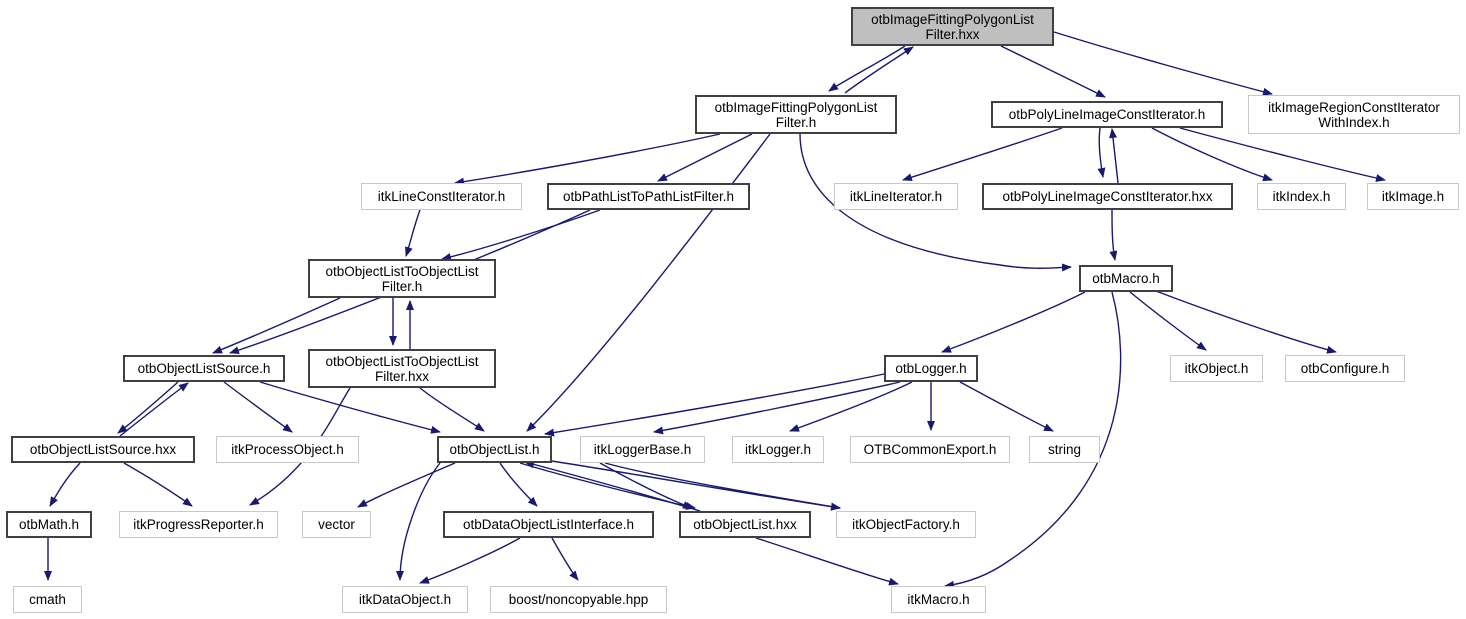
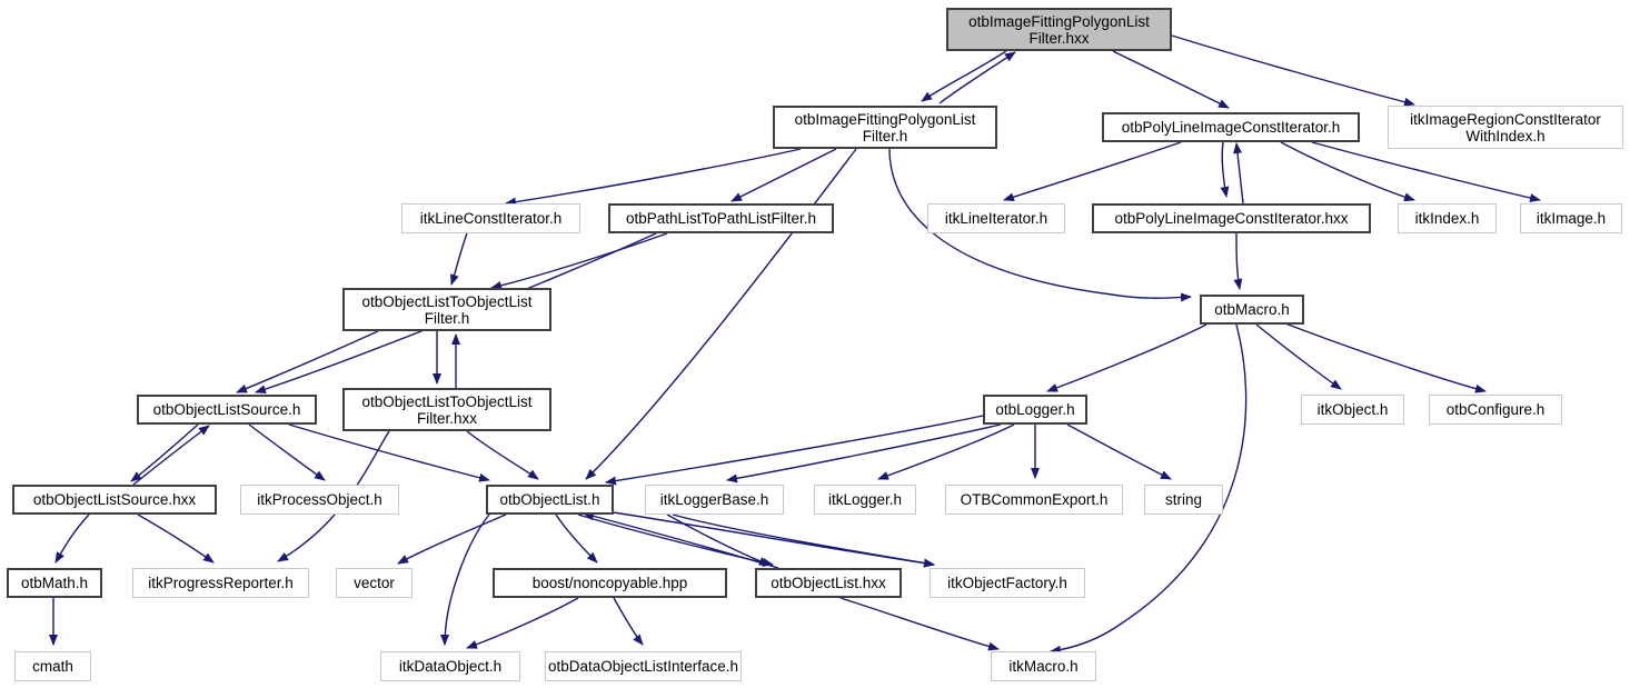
  otbImageFittingPolygonList
  Filter.hxx
  otbImageFittingPolygonList
  Filter.h
  otbPolyLineImageConstIterator.h
  itkImageRegionConstIterator
  WithIndex.h
  itkLineConstIterator.h
  otbPathListToPathListFilter.h
  itkLineIterator.h
  otbPolyLineImageConstIterator.hxx
  itkIndex.h
  itkImage.h
  otbObjectListToObjectList
  Filter.h
  otbMacro.h
  otbObjectListSource.h
  otbObjectListToObjectList
  Filter.hxx
  otbLogger.h
  itkObject.h
  otbConfigure.h
  otbObjectListSource.hxx
  itkProcessObject.h
  otbObjectList.h
  itkLoggerBase.h
  itkLogger.h
  OTBCommonExport.h
  string
  otbMath.h
  itkProgressReporter.h
  vector
- otbDataObjectListInterface.h
+ boost/noncopyable.hpp
  otbObjectList.hxx
  itkObjectFactory.h
  cmath
  itkDataObject.h
- boost/noncopyable.hpp
+ otbDataObjectListInterface.h
  itkMacro.h
